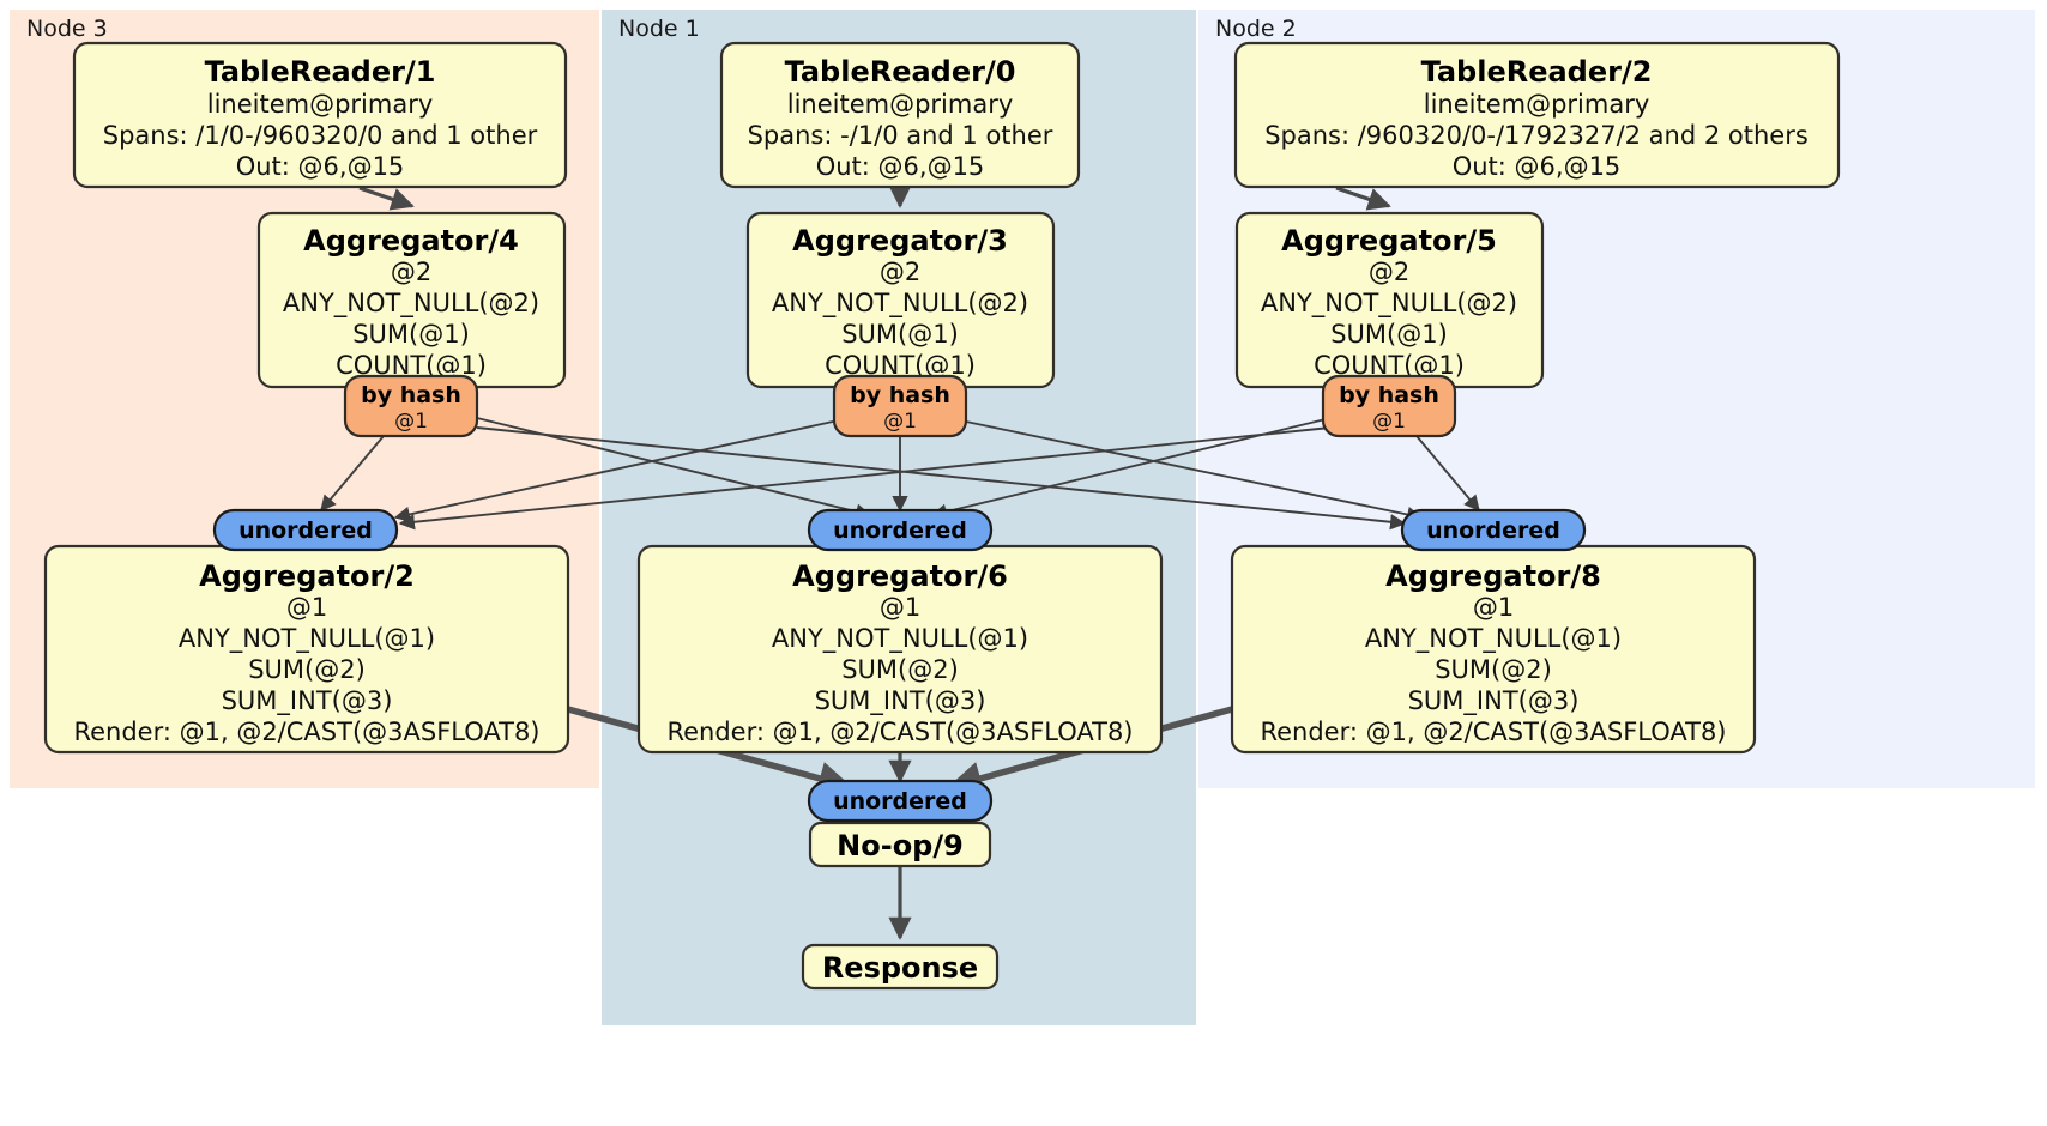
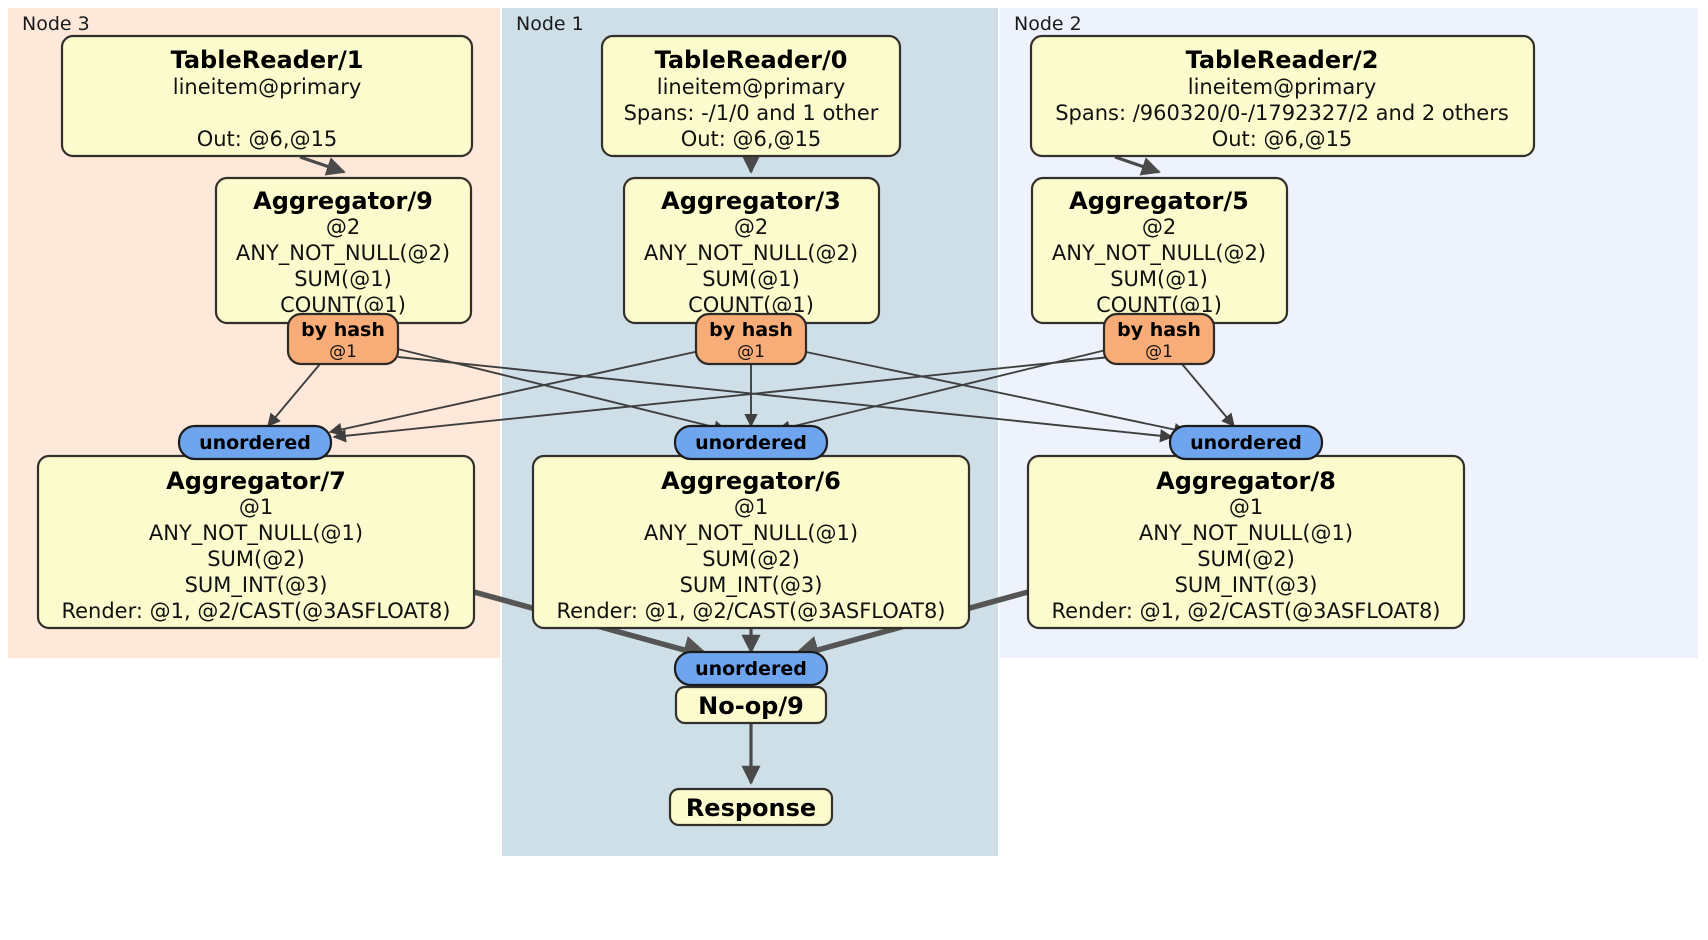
  Node 3
  Node 1
  Node 2
  TableReader/1
  lineitem@primary
- Spans: /1/0-/960320/0 and 1 other
  Out: @6,@15
  TableReader/0
  lineitem@primary
  Spans: -/1/0 and 1 other
  Out: @6,@15
  TableReader/2
  lineitem@primary
  Spans: /960320/0-/1792327/2 and 2 others
  Out: @6,@15
- Aggregator/4
+ Aggregator/9
  @2
  ANY_NOT_NULL(@2)
  SUM(@1)
  COUNT(@1)
  Aggregator/3
  @2
  ANY_NOT_NULL(@2)
  SUM(@1)
  COUNT(@1)
  Aggregator/5
  @2
  ANY_NOT_NULL(@2)
  SUM(@1)
  COUNT(@1)
  by hash
  @1
  by hash
  @1
  by hash
  @1
- Aggregator/2
+ Aggregator/7
  @1
  ANY_NOT_NULL(@1)
  SUM(@2)
  SUM_INT(@3)
  Render: @1, @2/CAST(@3ASFLOAT8)
  Aggregator/6
  @1
  ANY_NOT_NULL(@1)
  SUM(@2)
  SUM_INT(@3)
  Render: @1, @2/CAST(@3ASFLOAT8)
  Aggregator/8
  @1
  ANY_NOT_NULL(@1)
  SUM(@2)
  SUM_INT(@3)
  Render: @1, @2/CAST(@3ASFLOAT8)
  unordered
  unordered
  unordered
  No-op/9
  unordered
  Response
